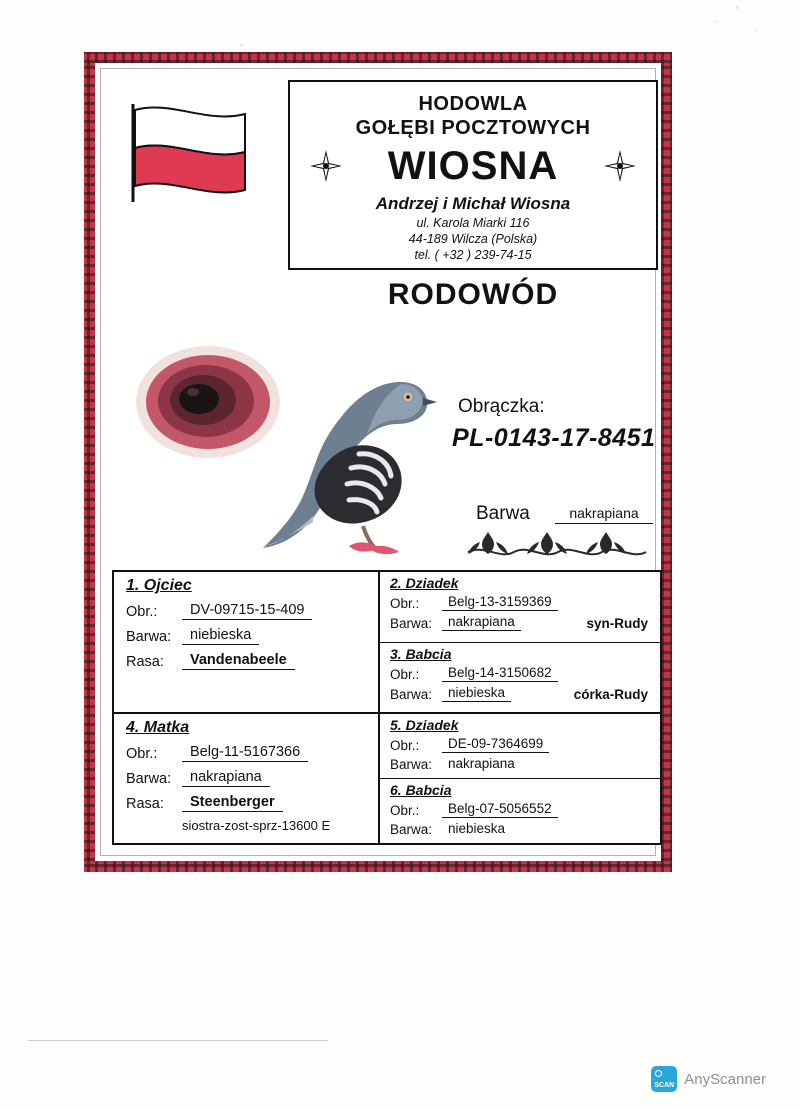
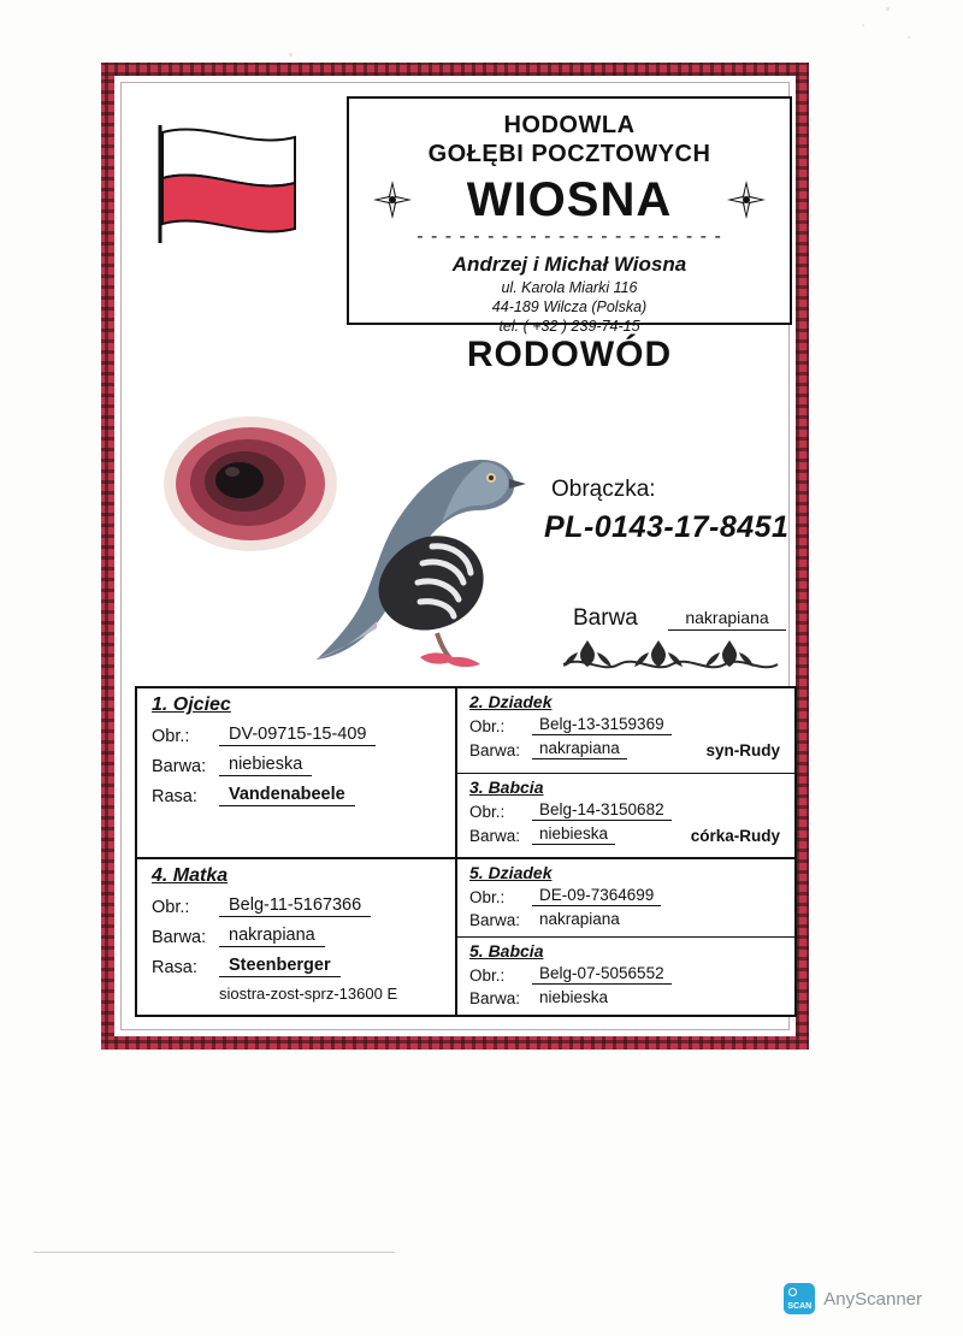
  HODOWLA
  GOŁĘBI POCZTOWYCH
  WIOSNA
+ - - - - - - - - - - - - - - - - - - - - - -
  Andrzej i Michał Wiosna
  ul. Karola Miarki 116
  44-189 Wilcza (Polska)
  tel. ( +32 ) 239-74-15
  RODOWÓD
  Obrączka:
  PL-0143-17-8451
  Barwa
  nakrapiana
  1. Ojciec
  Obr.:
  DV-09715-15-409
  Barwa:
  niebieska
  Rasa:
  Vandenabeele
  4. Matka
  Obr.:
  Belg-11-5167366
  Barwa:
  nakrapiana
  Rasa:
  Steenberger
  siostra-zost-sprz-13600 E
  2. Dziadek
  Obr.:
  Belg-13-3159369
  Barwa:
  nakrapiana
  syn-Rudy
  3. Babcia
  Obr.:
  Belg-14-3150682
  Barwa:
  niebieska
  córka-Rudy
  5. Dziadek
  Obr.:
  DE-09-7364699
  Barwa:
  nakrapiana
- 6. Babcia
+ 5. Babcia
  Obr.:
  Belg-07-5056552
  Barwa:
  niebieska
  AnyScanner
